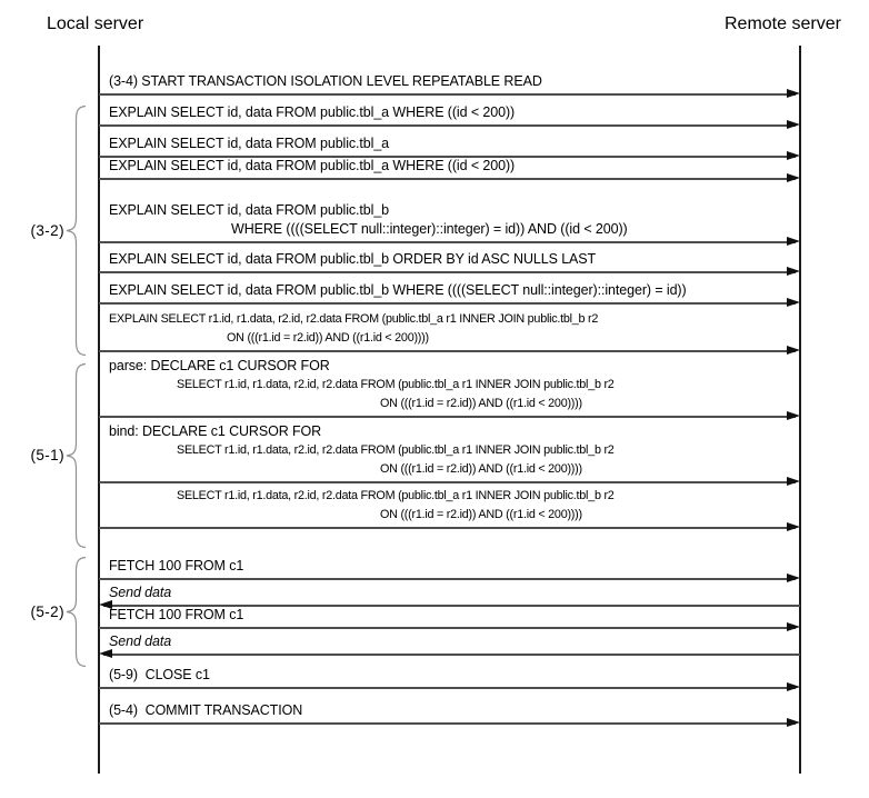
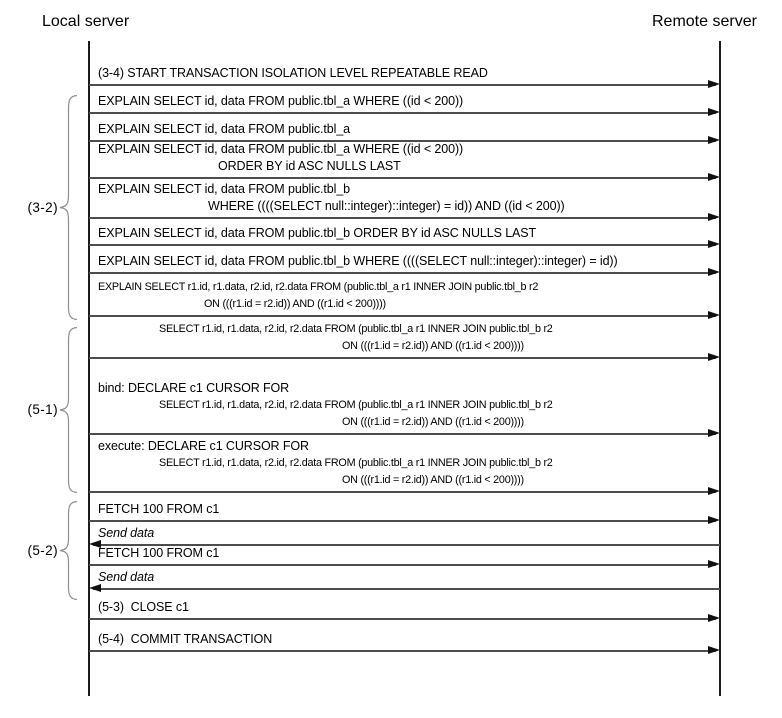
  Local server
  Remote server
  (3-2)
  (5-1)
  (5-2)
  (3-4) START TRANSACTION ISOLATION LEVEL REPEATABLE READ
  EXPLAIN SELECT id, data FROM public.tbl_a WHERE ((id < 200))
  EXPLAIN SELECT id, data FROM public.tbl_a
  EXPLAIN SELECT id, data FROM public.tbl_a WHERE ((id < 200))
+ ORDER BY id ASC NULLS LAST
  EXPLAIN SELECT id, data FROM public.tbl_b
  WHERE ((((SELECT null::integer)::integer) = id)) AND ((id < 200))
  EXPLAIN SELECT id, data FROM public.tbl_b ORDER BY id ASC NULLS LAST
  EXPLAIN SELECT id, data FROM public.tbl_b WHERE ((((SELECT null::integer)::integer) = id))
  EXPLAIN SELECT r1.id, r1.data, r2.id, r2.data FROM (public.tbl_a r1 INNER JOIN public.tbl_b r2
  ON (((r1.id = r2.id)) AND ((r1.id < 200))))
- parse: DECLARE c1 CURSOR FOR
  SELECT r1.id, r1.data, r2.id, r2.data FROM (public.tbl_a r1 INNER JOIN public.tbl_b r2
  ON (((r1.id = r2.id)) AND ((r1.id < 200))))
  bind: DECLARE c1 CURSOR FOR
  SELECT r1.id, r1.data, r2.id, r2.data FROM (public.tbl_a r1 INNER JOIN public.tbl_b r2
  ON (((r1.id = r2.id)) AND ((r1.id < 200))))
+ execute: DECLARE c1 CURSOR FOR
  SELECT r1.id, r1.data, r2.id, r2.data FROM (public.tbl_a r1 INNER JOIN public.tbl_b r2
  ON (((r1.id = r2.id)) AND ((r1.id < 200))))
  FETCH 100 FROM c1
  Send data
  FETCH 100 FROM c1
  Send data
- (5-9) CLOSE c1
+ (5-3) CLOSE c1
  (5-4) COMMIT TRANSACTION
